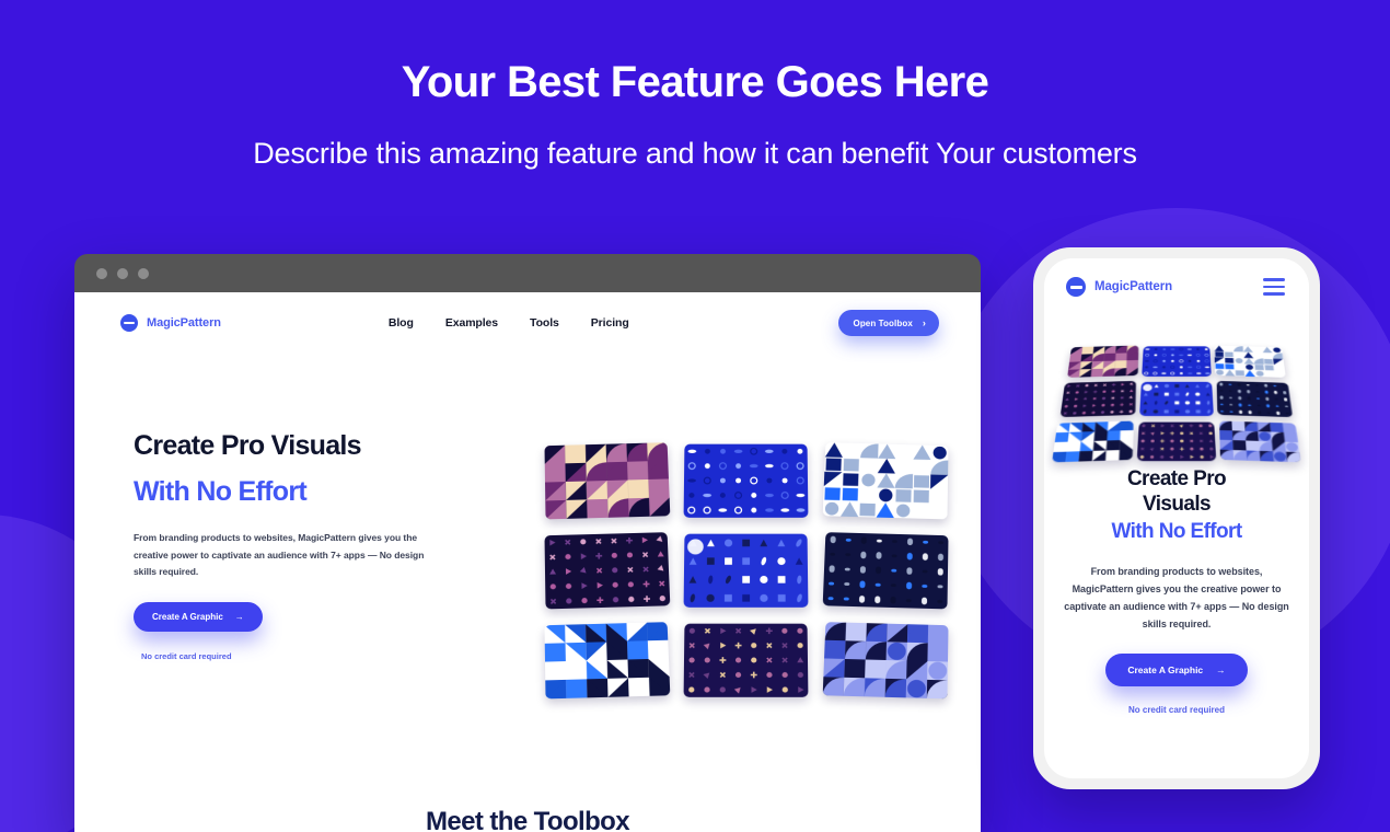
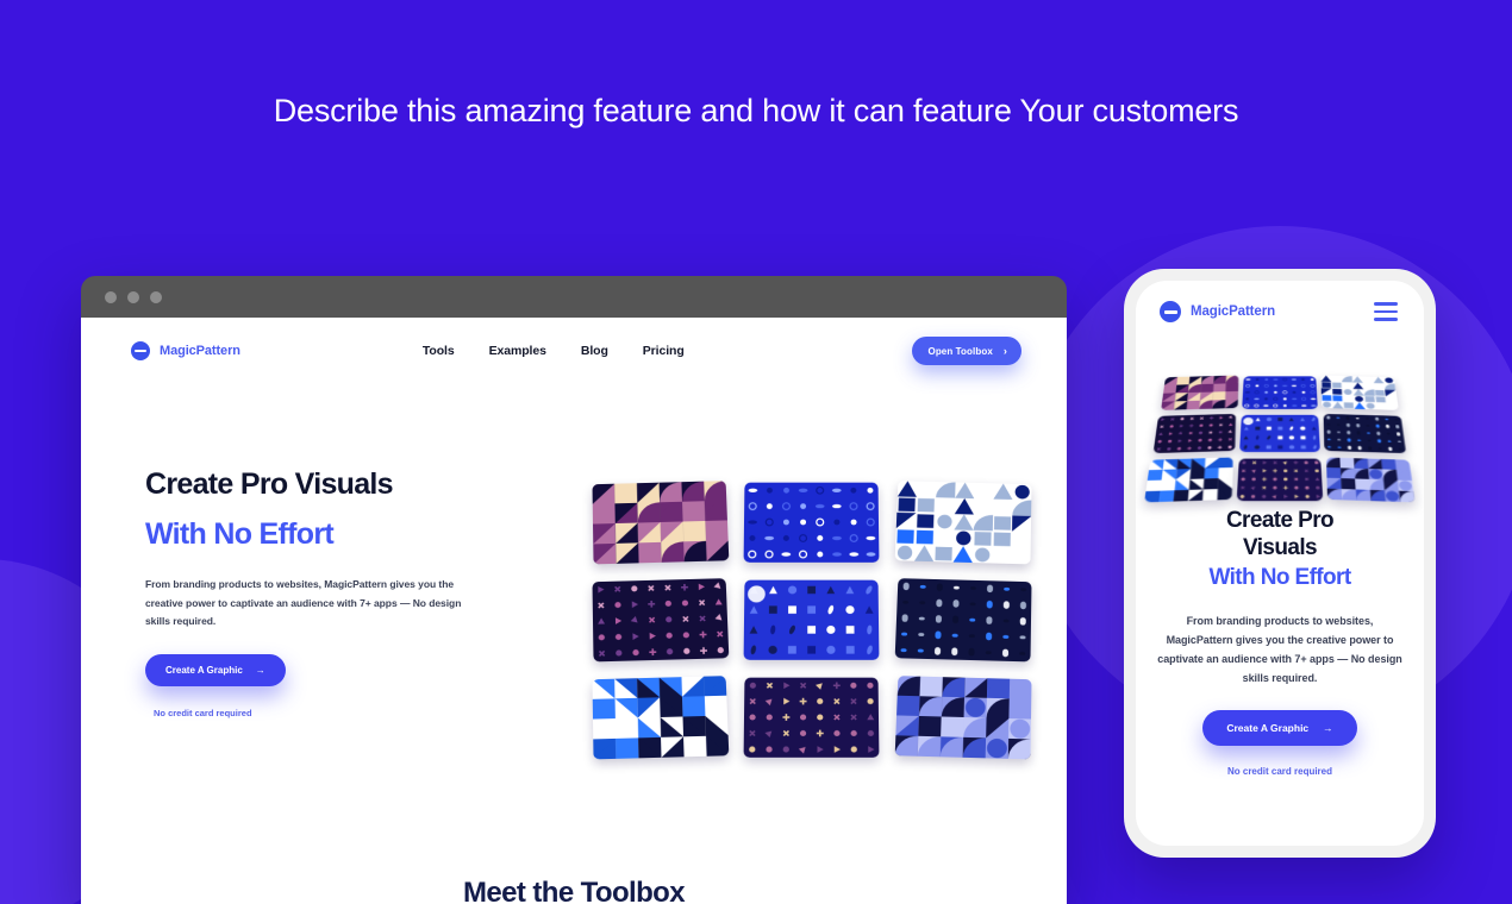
- Your Best Feature Goes Here
- Describe this amazing feature and how it can benefit Your customers
+ Describe this amazing feature and how it can feature Your customers
  MagicPattern
- Blog
+ Tools
  Examples
- Tools
+ Blog
  Pricing
  Open Toolbox
  ›
  Create Pro Visuals
  With No Effort
  From branding products to websites, MagicPattern gives you the creative power to captivate an audience with 7+ apps — No design skills required.
  Create A Graphic
  →
  No credit card required
  Meet the Toolbox
  MagicPattern
  Create Pro
  Visuals
  With No Effort
  From branding products to websites, MagicPattern gives you the creative power to captivate an audience with 7+ apps — No design skills required.
  Create A Graphic
  →
  No credit card required
